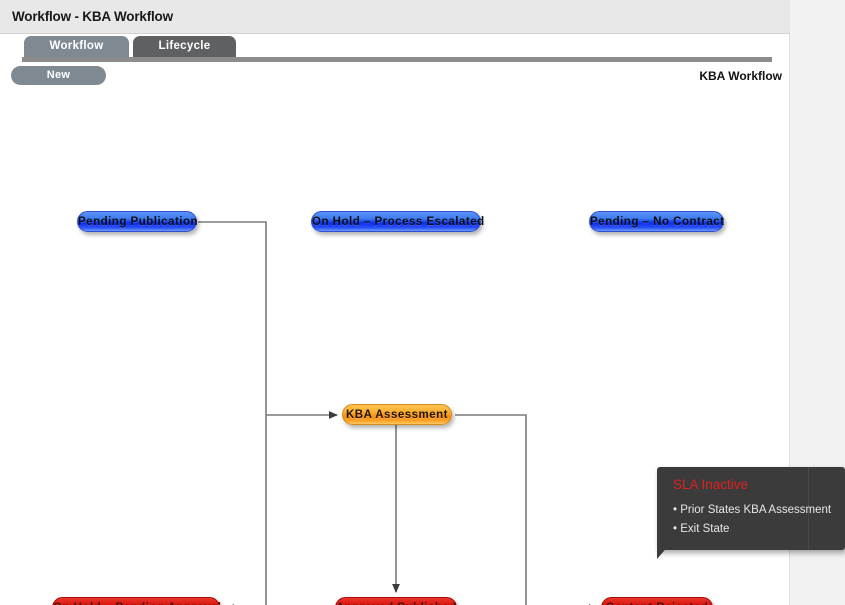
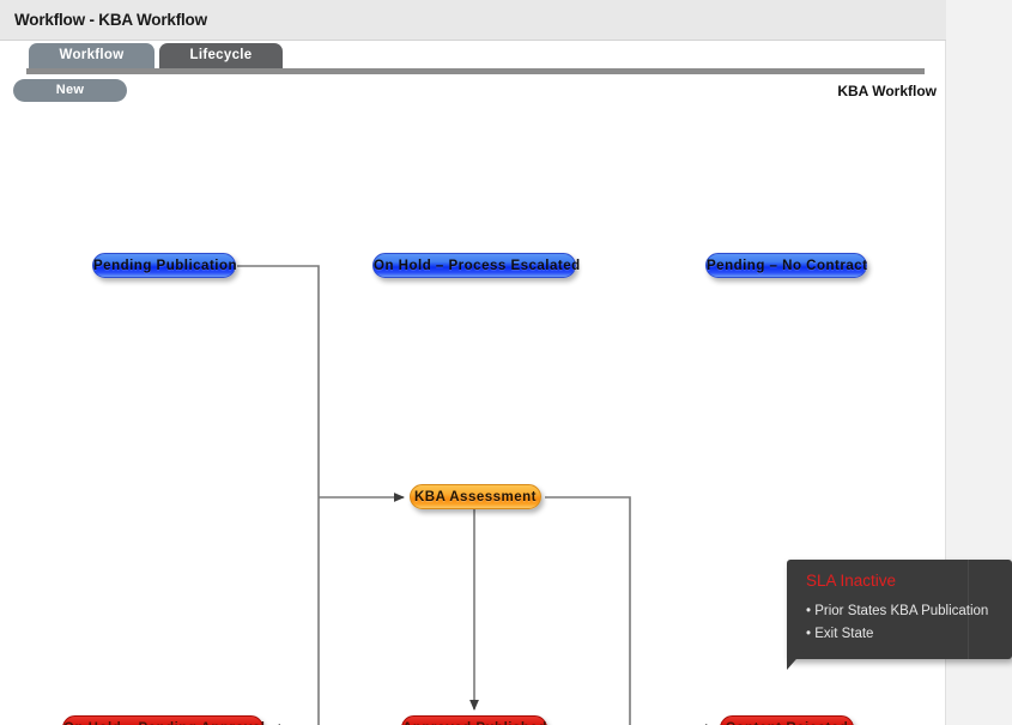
  Workflow - KBA Workflow
  Workflow
  Lifecycle
  New
  KBA Workflow
  Pending Publication
  On Hold – Process Escalated
  Pending – No Contract
  KBA Assessment
  SLA Inactive
- • Prior States KBA Assessment
+ • Prior States KBA Publication
  • Exit State
